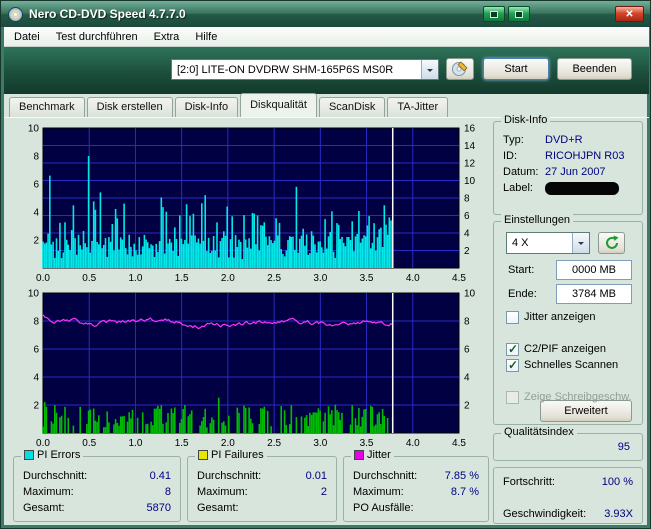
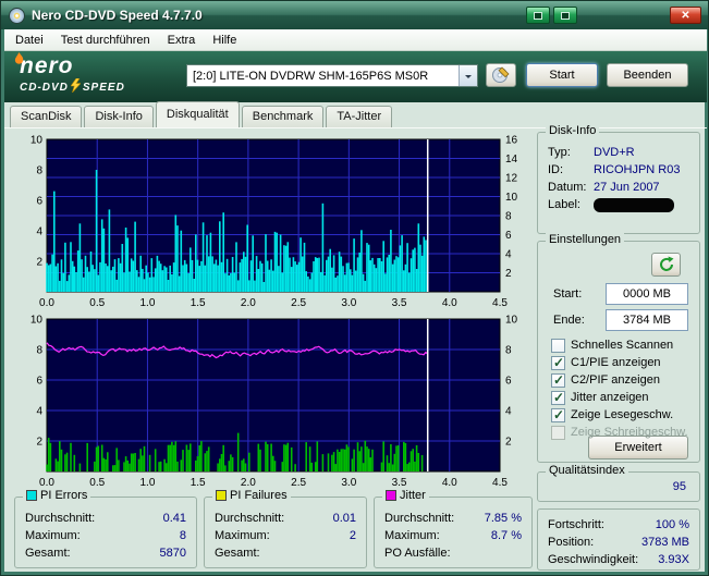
  Nero CD-DVD Speed 4.7.7.0
  ✕
  Datei
  Test durchführen
  Extra
  Hilfe
+ nero
+ CD-DVD
+ SPEED
  [2:0] LITE-ON DVDRW SHM-165P6S MS0R
  Start
  Beenden
- Benchmark
+ ScanDisk
- Disk erstellen
  Disk-Info
  Diskqualität
- ScanDisk
+ Benchmark
  TA-Jitter
  10
  8
  6
  4
  2
  16
  14
  12
  10
  8
  6
  4
  2
  0.0
  0.5
  1.0
  1.5
  2.0
  2.5
  3.0
  3.5
  4.0
  4.5
  10
  8
  6
  4
  2
  10
  8
  6
  4
  2
  0.0
  0.5
  1.0
  1.5
  2.0
  2.5
  3.0
  3.5
  4.0
  4.5
  Disk-Info
  Typ:
  DVD+R
  ID:
  RICOHJPN R03
  Datum:
  27 Jun 2007
  Label:
  Einstellungen
- 4 X
  Start:
  0000 MB
  Ende:
  3784 MB
  Erweitert
- Jitter anzeigen
+ Schnelles Scannen
+ C1/PIE anzeigen
  C2/PIF anzeigen
- Schnelles Scannen
+ Jitter anzeigen
+ Zeige Lesegeschw.
  Zeige Schreibgeschw.
  Qualitätsindex
  95
  Fortschritt:
  100 %
+ Position:
+ 3783 MB
  Geschwindigkeit:
  3.93X
  PI Errors
  Durchschnitt:
  0.41
  Maximum:
  8
  Gesamt:
  5870
  PI Failures
  Durchschnitt:
  0.01
  Maximum:
  2
  Gesamt:
  Jitter
  Durchschnitt:
  7.85 %
  Maximum:
  8.7 %
  PO Ausfälle:
